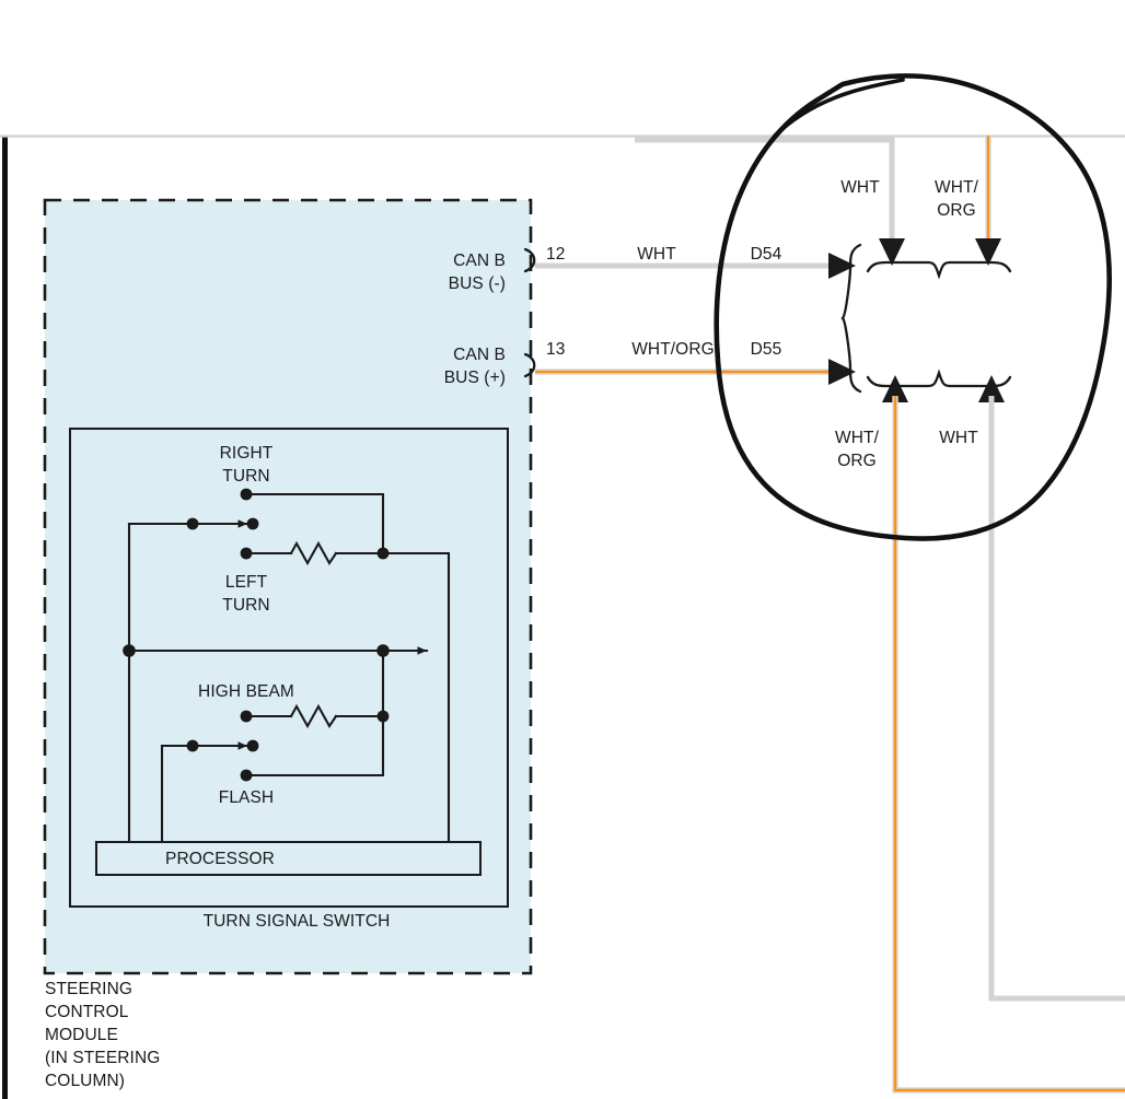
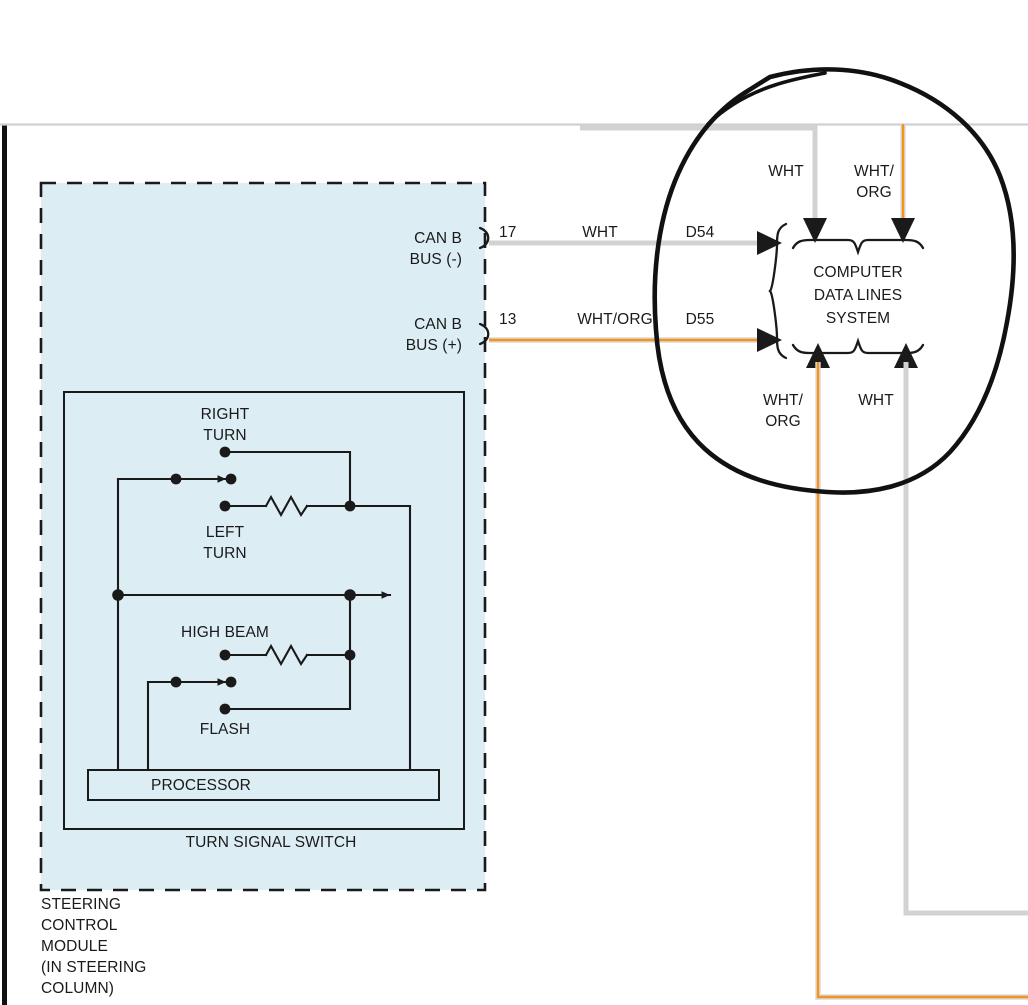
  CAN B
  BUS (-)
  CAN B
  BUS (+)
- 12
+ 17
  13
  WHT
  WHT/ORG
  D54
  D55
+ COMPUTER
+ DATA LINES
+ SYSTEM
  WHT
  WHT/
  ORG
  WHT/
  ORG
  WHT
  RIGHT
  TURN
  LEFT
  TURN
  HIGH BEAM
  FLASH
  PROCESSOR
  TURN SIGNAL SWITCH
  STEERING
  CONTROL
  MODULE
  (IN STEERING
  COLUMN)
